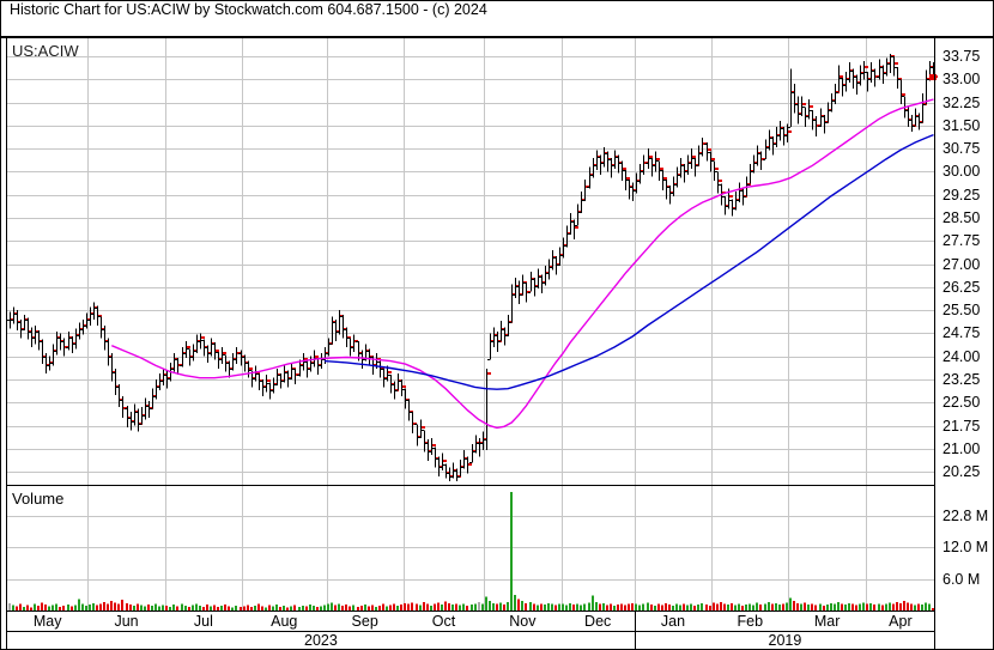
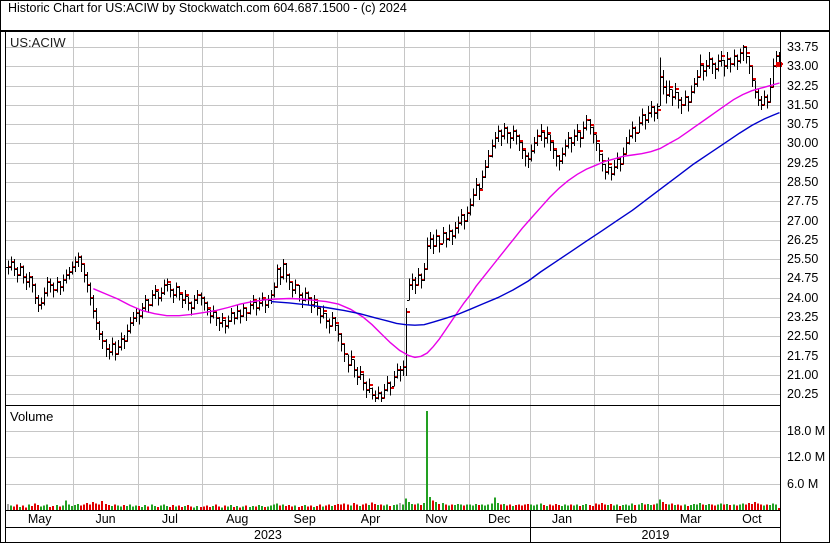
  Historic Chart for US:ACIW by Stockwatch.com 604.687.1500 - (c) 2024
  US:ACIW
  Volume
  33.75
  33.00
  32.25
  31.50
  30.75
  30.00
  29.25
  28.50
  27.75
  27.00
  26.25
  25.50
  24.75
  24.00
  23.25
  22.50
  21.75
  21.00
  20.25
- 22.8 M
+ 18.0 M
  12.0 M
  6.0 M
  May
  Jun
  Jul
  Aug
  Sep
- Oct
+ Apr
  Nov
  Dec
  Jan
  Feb
  Mar
- Apr
+ Oct
  2023
  2019
